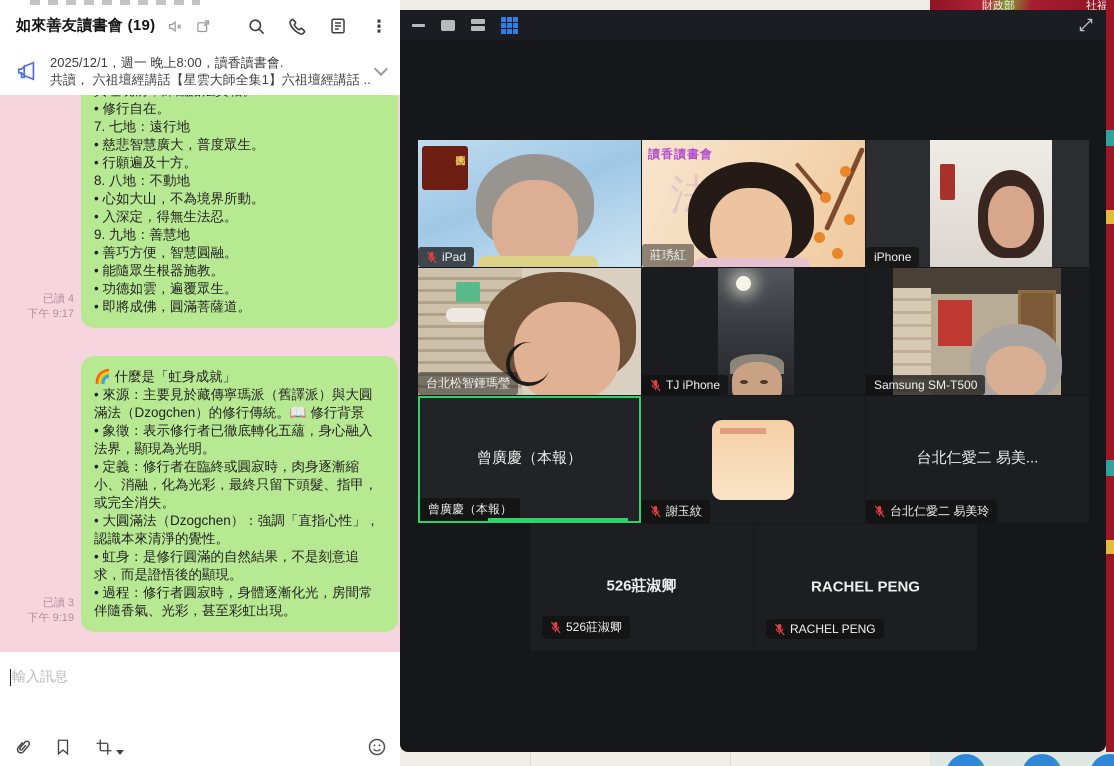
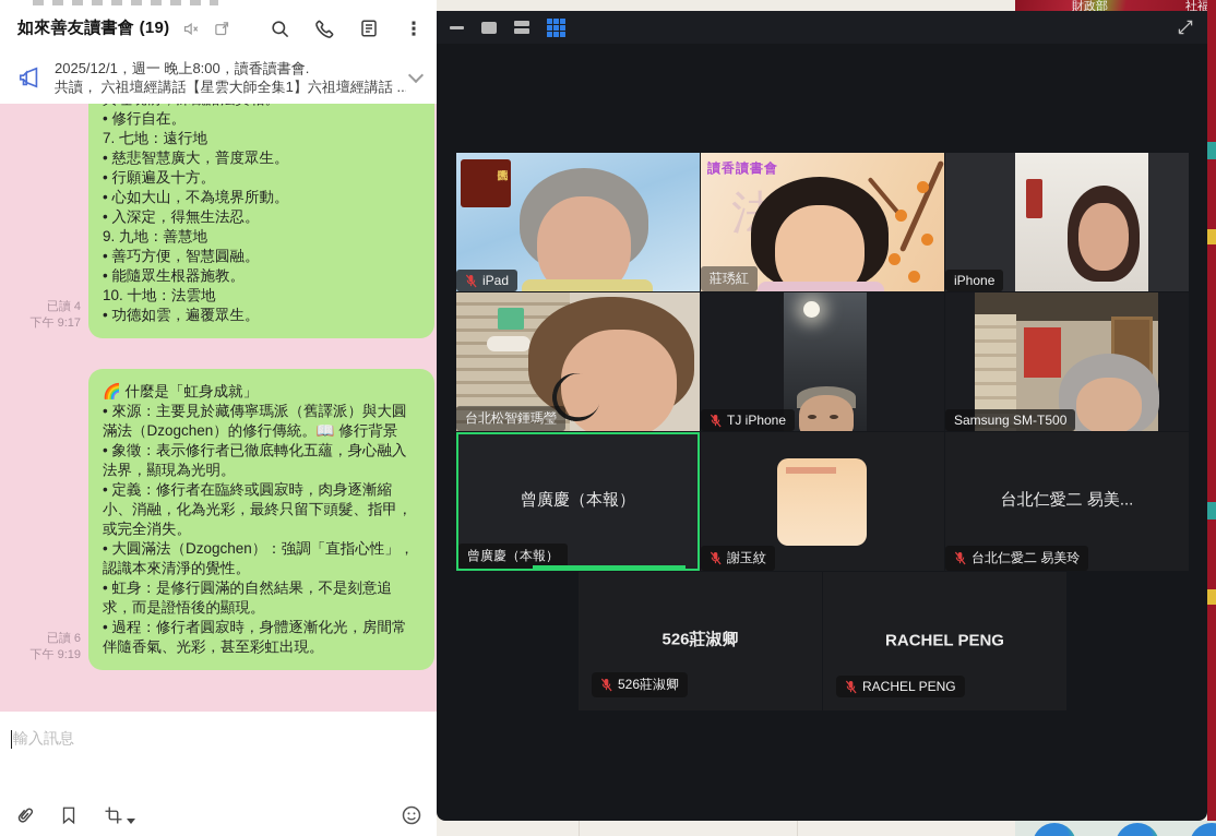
  如來善友讀書會 (19)
  ⋮
  2025/12/1，週一 晚上8:00，讀香讀書會.
  共讀， 六祖壇經講話【星雲大師全集1】六祖壇經講話 ..
  已讀 4
  下午 9:17
  • 修行自在。
  7. 七地：遠行地
  • 慈悲智慧廣大，普度眾生。
  • 行願遍及十方。
- 8. 八地：不動地
  • 心如大山，不為境界所動。
  • 入深定，得無生法忍。
  9. 九地：善慧地
  • 善巧方便，智慧圓融。
  • 能隨眾生根器施教。
+ 10. 十地：法雲地
  • 功德如雲，遍覆眾生。
- • 即將成佛，圓滿菩薩道。
- 已讀 3
+ 已讀 6
  下午 9:19
  🌈 什麼是「虹身成就」
  • 來源：主要見於藏傳寧瑪派（舊譯派）與大圓滿法（Dzogchen）的修行傳統。📖 修行背景
  • 象徵：表示修行者已徹底轉化五蘊，身心融入法界，顯現為光明。
  • 定義：修行者在臨終或圓寂時，肉身逐漸縮小、消融，化為光彩，最終只留下頭髮、指甲，或完全消失。
  • 大圓滿法（Dzogchen）：強調「直指心性」，認識本來清淨的覺性。
  • 虹身：是修行圓滿的自然結果，不是刻意追求，而是證悟後的顯現。
  • 過程：修行者圓寂時，身體逐漸化光，房間常伴隨香氣、光彩，甚至彩虹出現。
  輸入訊息
  財政部
  社福
  iPad
  讀香讀書會
  法
  莊琇紅
  iPhone
  台北松智鍾瑪瑩
  TJ iPhone
  Samsung SM-T500
  曾廣慶（本報）
  曾廣慶（本報）
  謝玉紋
  台北仁愛二 易美...
  台北仁愛二 易美玲
  526莊淑卿
  526莊淑卿
  RACHEL PENG
  RACHEL PENG
